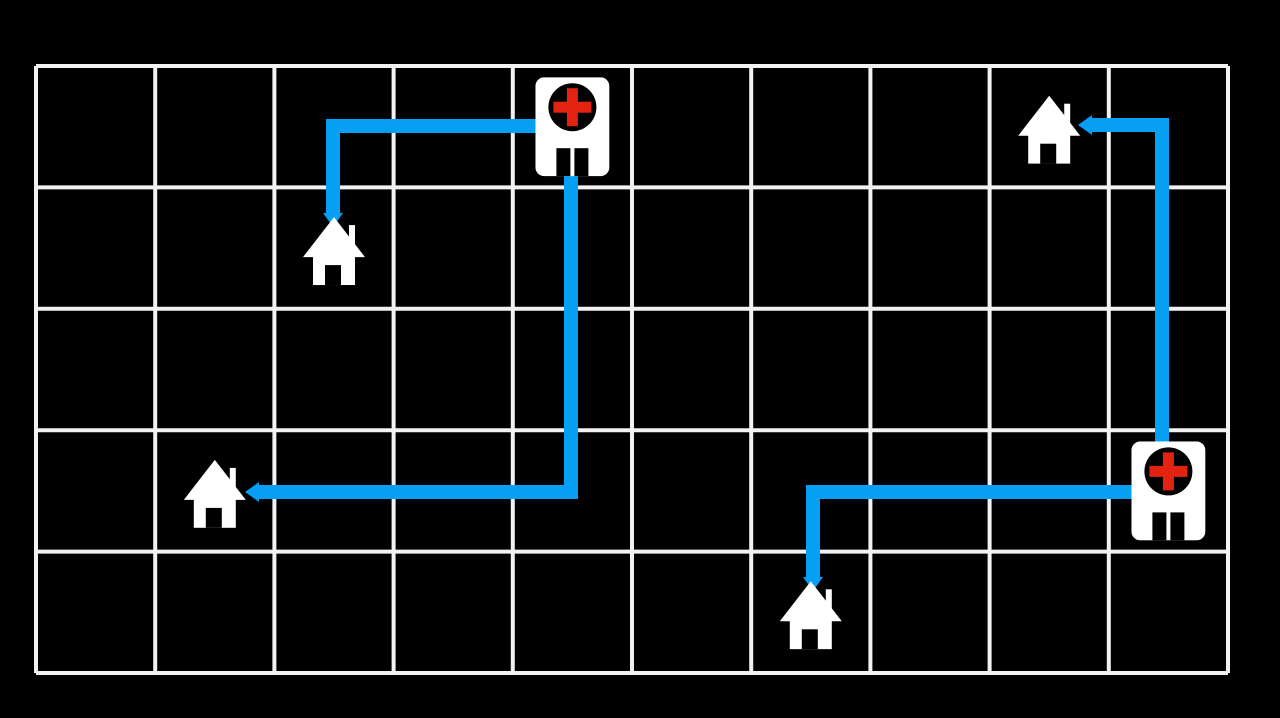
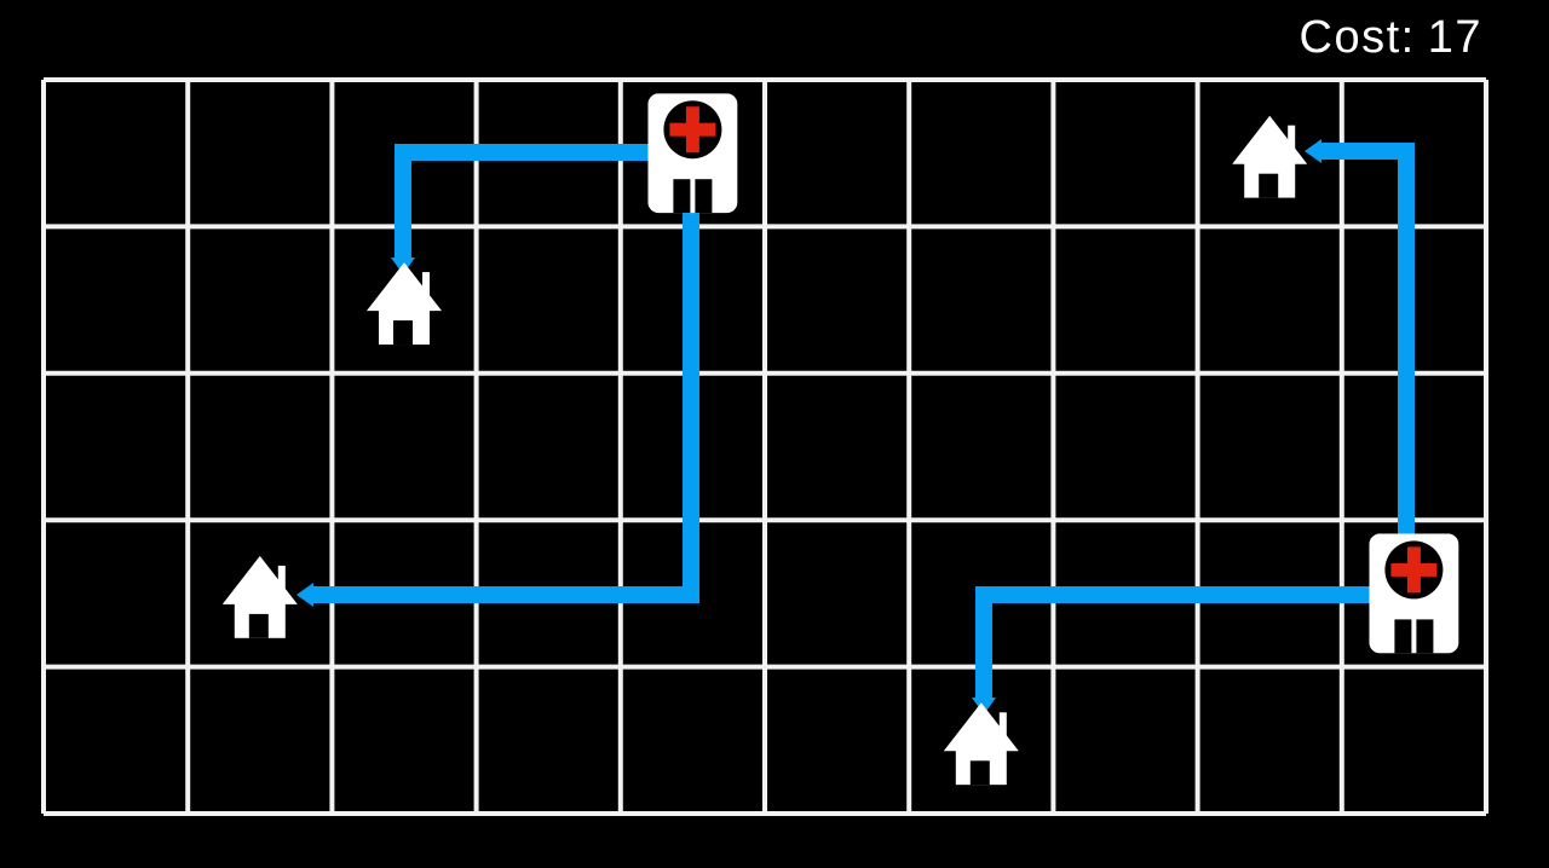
+ Cost: 17
